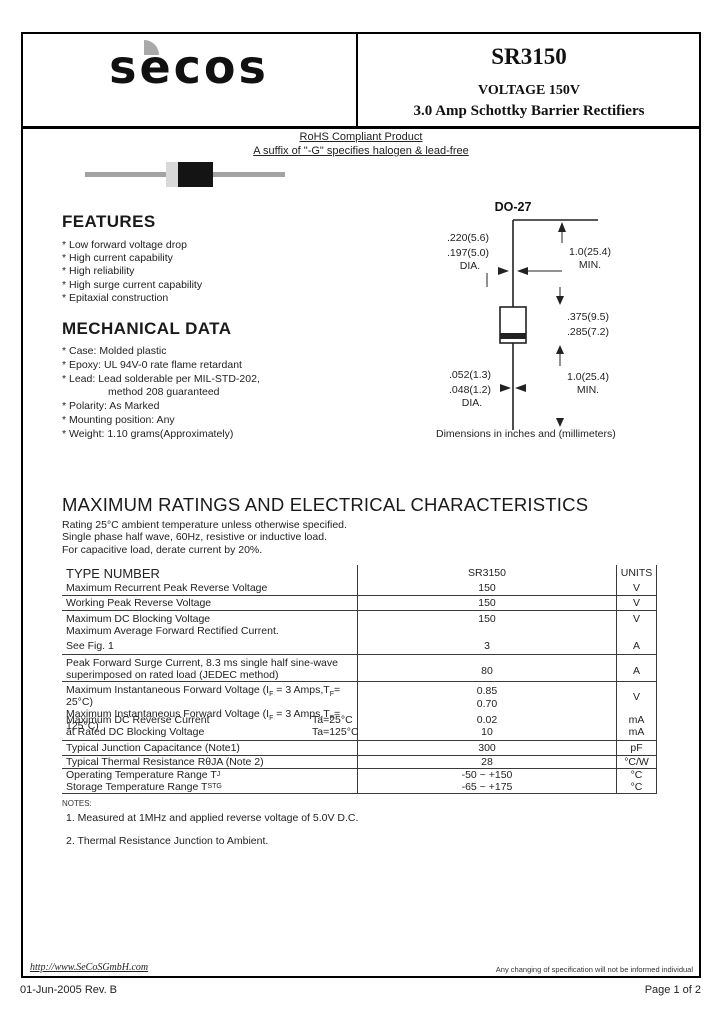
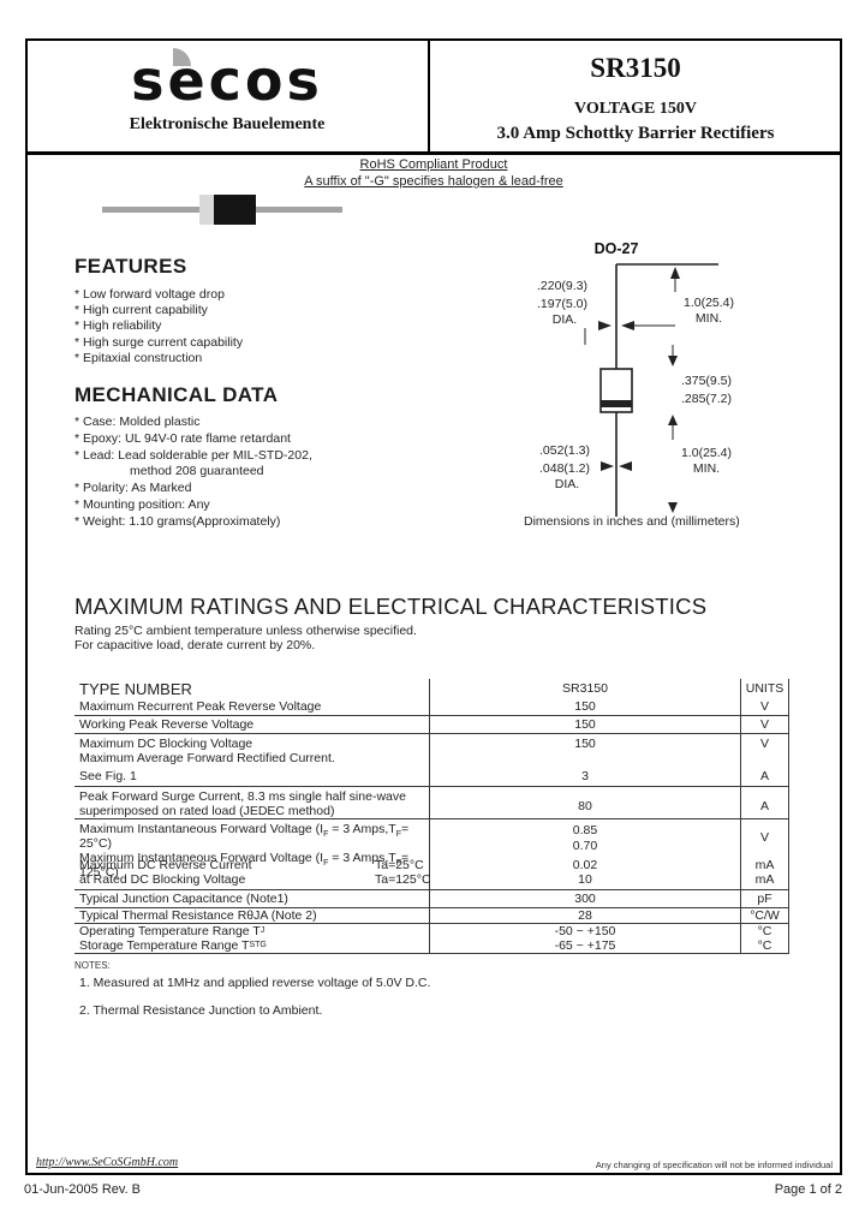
  secos
+ Elektronische Bauelemente
  SR3150
  VOLTAGE 150V
  3.0 Amp Schottky Barrier Rectifiers
  RoHS Compliant Product
  A suffix of "-G" specifies halogen & lead-free
  FEATURES
  * Low forward voltage drop
  * High current capability
  * High reliability
  * High surge current capability
  * Epitaxial construction
  MECHANICAL DATA
  * Case: Molded plastic
  * Epoxy: UL 94V-0 rate flame retardant
  * Lead: Lead solderable per MIL-STD-202,
  method 208 guaranteed
  * Polarity: As Marked
  * Mounting position: Any
  * Weight: 1.10 grams(Approximately)
  DO-27
- .220(5.6)
+ .220(9.3)
  .197(5.0)
  DIA.
  1.0(25.4)
  MIN.
  .375(9.5)
  .285(7.2)
  1.0(25.4)
  MIN.
  .052(1.3)
  .048(1.2)
  DIA.
  Dimensions in inches and (millimeters)
  MAXIMUM RATINGS AND ELECTRICAL CHARACTERISTICS
  Rating 25°C ambient temperature unless otherwise specified.
- Single phase half wave, 60Hz, resistive or inductive load.
  For capacitive load, derate current by 20%.
  TYPE NUMBER
  SR3150
  UNITS
  Maximum Recurrent Peak Reverse Voltage
  150
  V
  Working Peak Reverse Voltage
  150
  V
  Maximum DC Blocking Voltage
  Maximum Average Forward Rectified Current.
  See Fig. 1
  150
  3
  V
  A
  Peak Forward Surge Current, 8.3 ms single half sine-wave
  superimposed on rated load (JEDEC method)
  80
  A
  Maximum Instantaneous Forward Voltage (I = 3 Amps,T = 25°C)
  Maximum Instantaneous Forward Voltage (I = 3 Amps,T = 125°C)
  0.85
  0.70
  V
  Maximum DC Reverse Current
  Ta=25°C
  at Rated DC Blocking Voltage
  Ta=125°C
  0.02
  10
  mA
  mA
  Typical Junction Capacitance (Note1)
  300
  pF
  Typical Thermal Resistance RθJA (Note 2)
  28
  °C/W
  Operating Temperature Range T
  -50 ~ +150
  °C
  Storage Temperature Range T
  -65 ~ +175
  °C
  NOTES:
  1. Measured at 1MHz and applied reverse voltage of 5.0V D.C.
  2. Thermal Resistance Junction to Ambient.
  http://www.SeCoSGmbH.com
  Any changing of specification will not be informed individual
  01-Jun-2005 Rev. B
  Page 1 of 2
